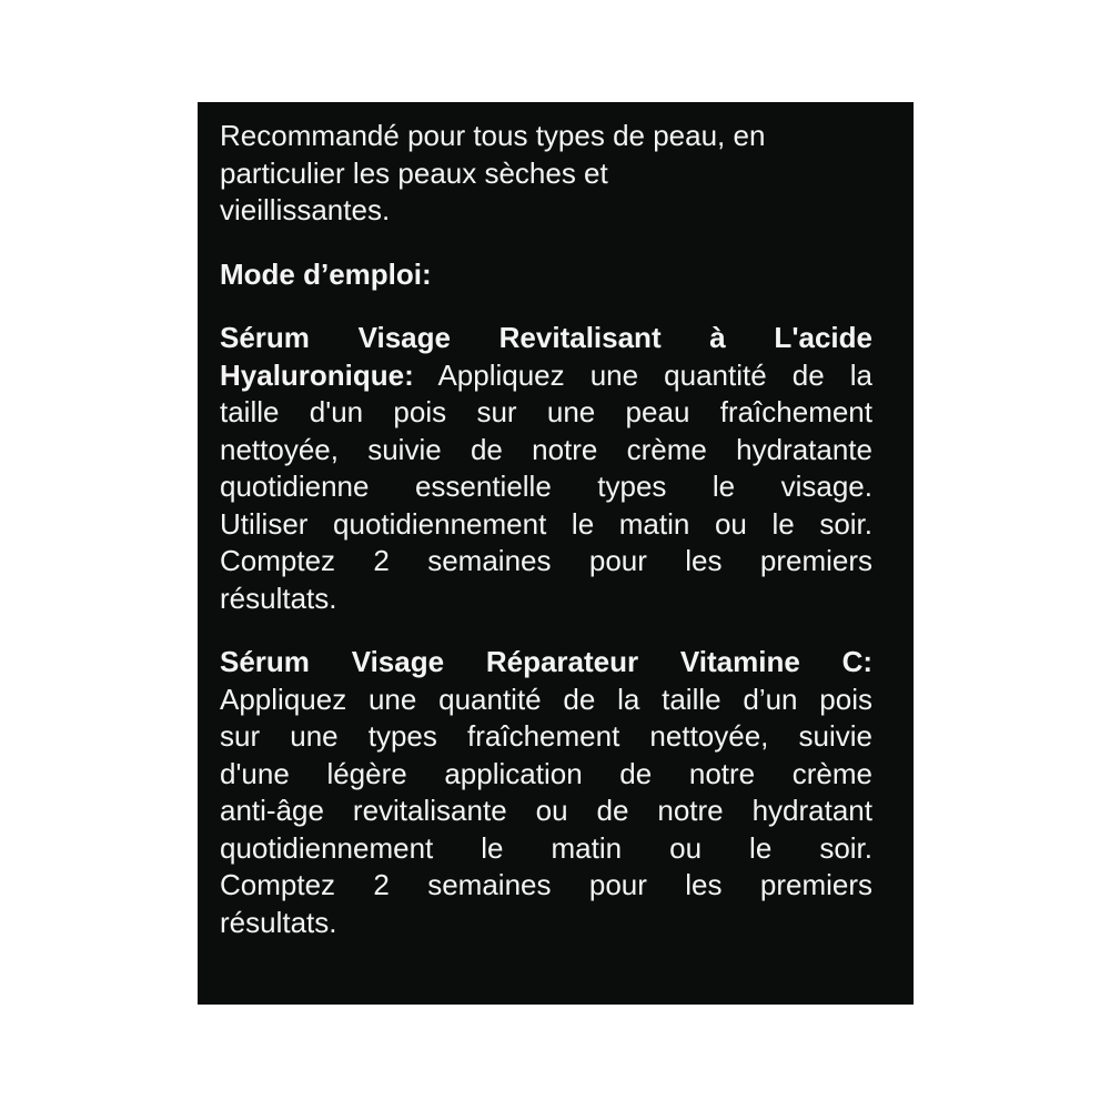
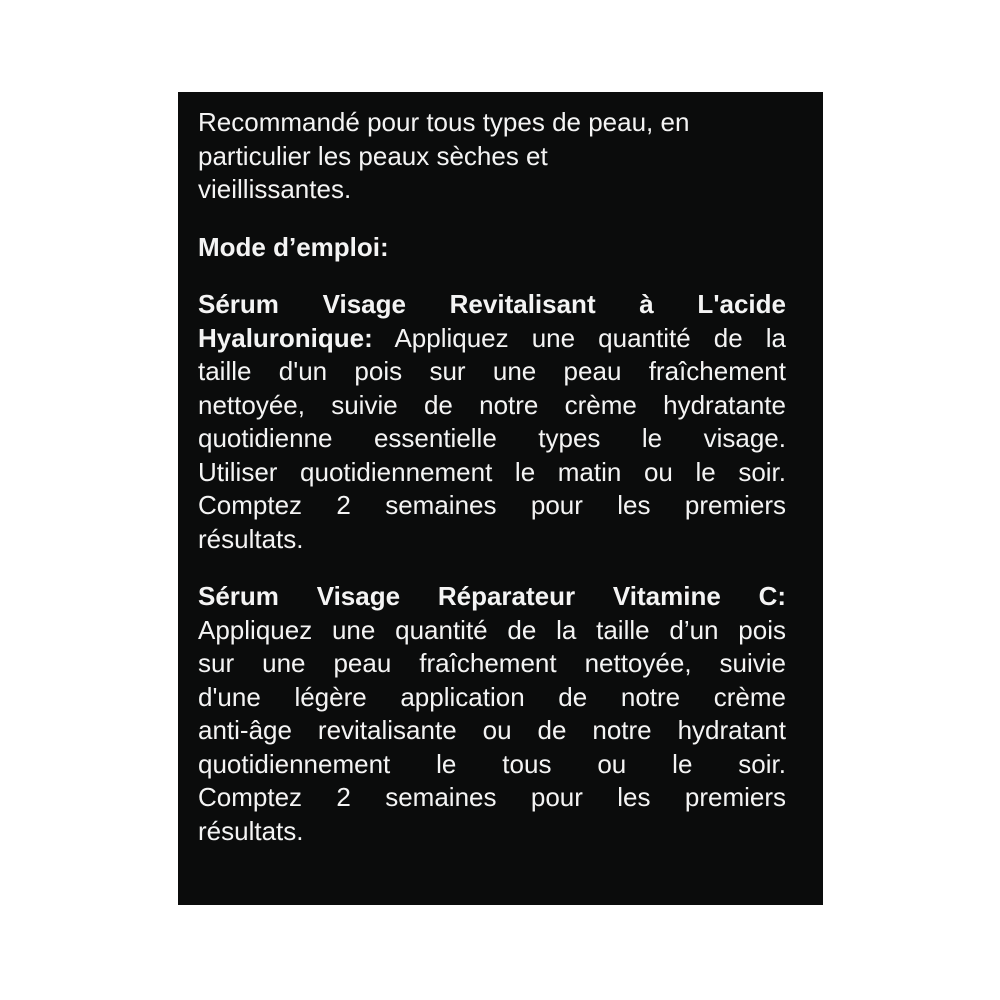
  Recommandé pour tous types de peau, en
  particulier les peaux sèches et
  vieillissantes.
  Mode d’emploi:
  Sérum Visage Revitalisant à L'acide
  Hyaluronique: Appliquez une quantité de la
  taille d'un pois sur une peau fraîchement
  nettoyée, suivie de notre crème hydratante
  quotidienne essentielle types le visage.
  Utiliser quotidiennement le matin ou le soir.
  Comptez 2 semaines pour les premiers
  résultats.
  Sérum Visage Réparateur Vitamine C:
  Appliquez une quantité de la taille d’un pois
- sur une types fraîchement nettoyée, suivie
+ sur une peau fraîchement nettoyée, suivie
  d'une légère application de notre crème
  anti-âge revitalisante ou de notre hydratant
- quotidiennement le matin ou le soir.
+ quotidiennement le tous ou le soir.
  Comptez 2 semaines pour les premiers
  résultats.
